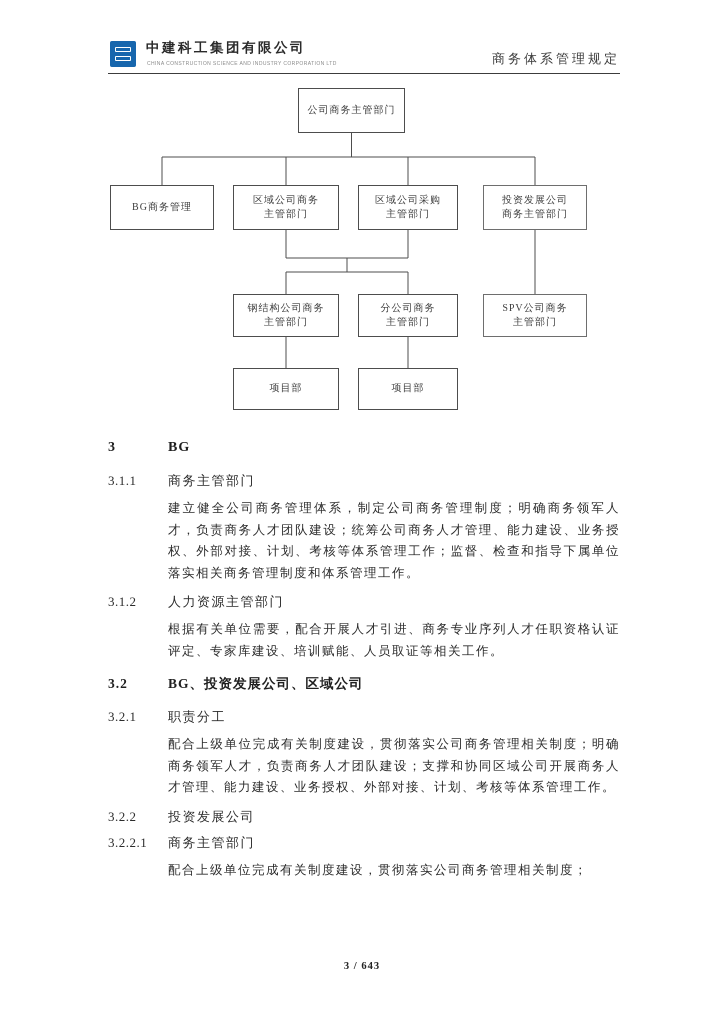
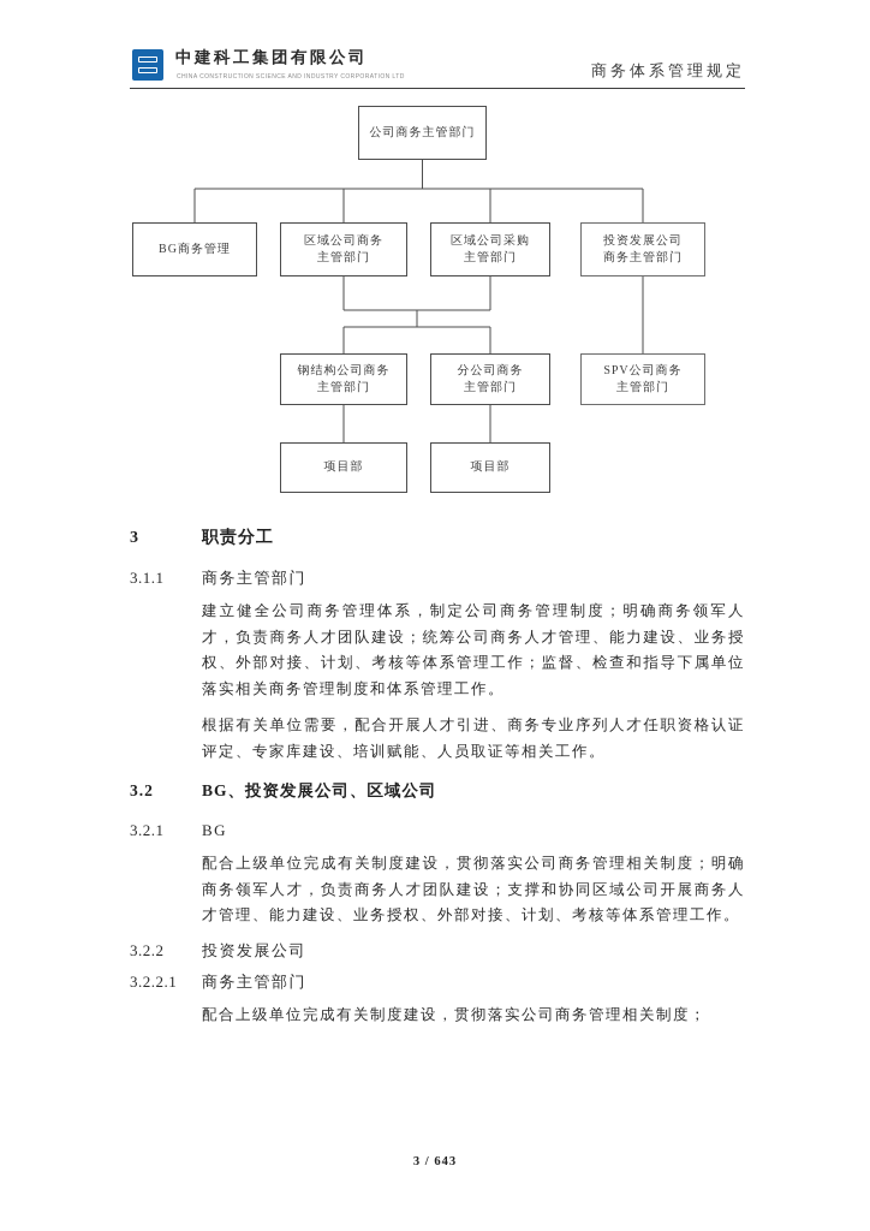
  中建科工集团有限公司
  商务体系管理规定
  公司商务主管部门
  BG商务管理
  区域公司商务
  主管部门
  区域公司采购
  主管部门
  投资发展公司
  商务主管部门
  钢结构公司商务
  主管部门
  分公司商务
  主管部门
  SPV公司商务
  主管部门
  项目部
  项目部
  3
- BG
+ 职责分工
  3.1.1
  商务主管部门
  建立健全公司商务管理体系，制定公司商务管理制度；明确商务领军人才，负责商务人才团队建设；统筹公司商务人才管理、能力建设、业务授权、外部对接、计划、考核等体系管理工作；监督、检查和指导下属单位落实相关商务管理制度和体系管理工作。
- 3.1.2
- 人力资源主管部门
  根据有关单位需要，配合开展人才引进、商务专业序列人才任职资格认证评定、专家库建设、培训赋能、人员取证等相关工作。
  3.2
  BG、投资发展公司、区域公司
  3.2.1
- 职责分工
+ BG
  配合上级单位完成有关制度建设，贯彻落实公司商务管理相关制度；明确商务领军人才，负责商务人才团队建设；支撑和协同区域公司开展商务人才管理、能力建设、业务授权、外部对接、计划、考核等体系管理工作。
  3.2.2
  投资发展公司
  3.2.2.1
  商务主管部门
  配合上级单位完成有关制度建设，贯彻落实公司商务管理相关制度；
  3 / 643
